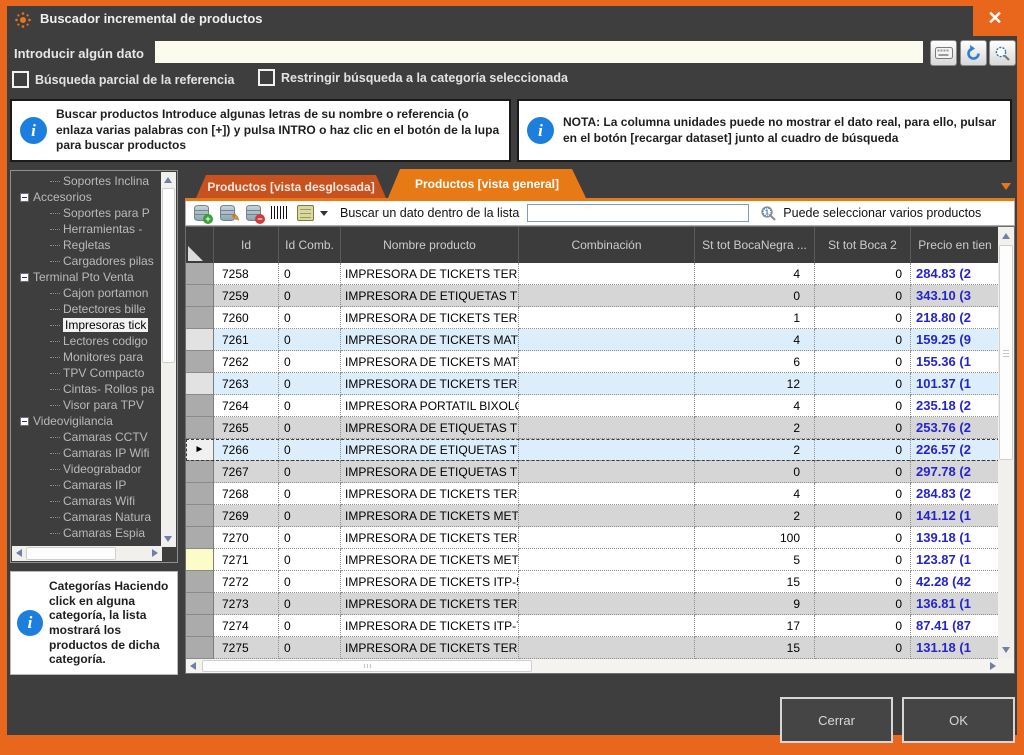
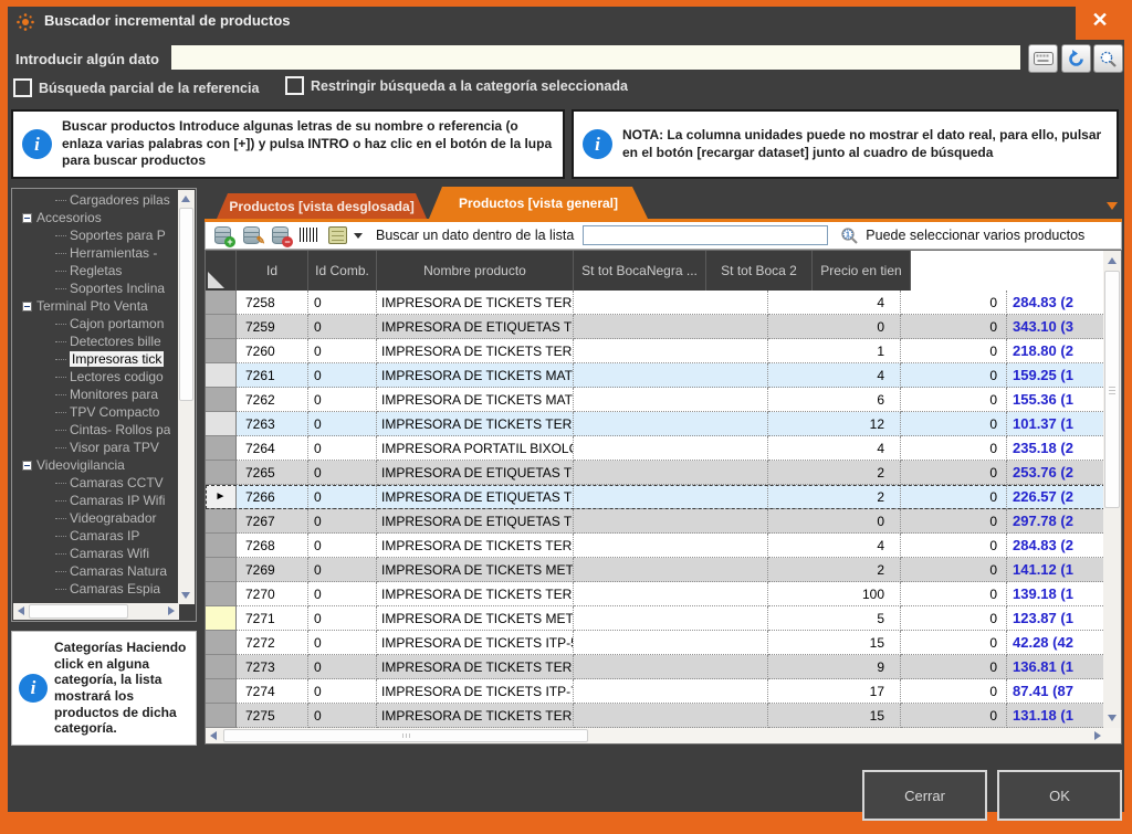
  Buscador incremental de productos
  ✕
  Introducir algún dato
  Búsqueda parcial de la referencia
  Restringir búsqueda a la categoría seleccionada
  i
  Buscar productos Introduce algunas letras de su nombre o referencia (o enlaza varias palabras con [+]) y pulsa INTRO o haz clic en el botón de la lupa para buscar productos
  i
  NOTA: La columna unidades puede no mostrar el dato real, para ello, pulsar en el botón [recargar dataset] junto al cuadro de búsqueda
- Soportes Inclina
+ Cargadores pilas
  Accesorios
  Soportes para P
  Herramientas -
  Regletas
- Cargadores pilas
+ Soportes Inclina
  Terminal Pto Venta
  Cajon portamon
  Detectores bille
  Impresoras tick
  Lectores codigo
  Monitores para
  TPV Compacto
  Cintas- Rollos pa
  Visor para TPV
  Videovigilancia
  Camaras CCTV
  Camaras IP Wifi
  Videograbador
  Camaras IP
  Camaras Wifi
  Camaras Natura
  Camaras Espia
  i
  Categorías Haciendo click en alguna categoría, la lista mostrará los productos de dicha categoría.
  Productos [vista desglosada]
  Productos [vista general]
  +
  ✎
  −
  Buscar un dato dentro de la lista
  Puede seleccionar varios productos
  Id
  Id Comb.
  Nombre producto
- Combinación
  St tot BocaNegra ...
  St tot Boca 2
  Precio en tien
  7258
  0
  IMPRESORA DE TICKETS TER
  4
  0
  284.83 (2
  7259
  0
  IMPRESORA DE ETIQUETAS T
  0
  0
  343.10 (3
  7260
  0
  IMPRESORA DE TICKETS TER
  1
  0
  218.80 (2
  7261
  0
  IMPRESORA DE TICKETS MAT
  4
  0
- 159.25 (9
+ 159.25 (1
  7262
  0
  IMPRESORA DE TICKETS MAT
  6
  0
  155.36 (1
  7263
  0
  IMPRESORA DE TICKETS TER
  12
  0
  101.37 (1
  7264
  0
  IMPRESORA PORTATIL BIXOL
  4
  0
  235.18 (2
  7265
  0
  IMPRESORA DE ETIQUETAS T
  2
  0
  253.76 (2
  ►
  7266
  0
  IMPRESORA DE ETIQUETAS T
  2
  0
  226.57 (2
  7267
  0
  IMPRESORA DE ETIQUETAS T
  0
  0
  297.78 (2
  7268
  0
  IMPRESORA DE TICKETS TER
  4
  0
  284.83 (2
  7269
  0
  IMPRESORA DE TICKETS MET
  2
  0
  141.12 (1
  7270
  0
  IMPRESORA DE TICKETS TER
  100
  0
  139.18 (1
  7271
  0
  IMPRESORA DE TICKETS MET
  5
  0
  123.87 (1
  7272
  0
  IMPRESORA DE TICKETS ITP-
  15
  0
  42.28 (42
  7273
  0
  IMPRESORA DE TICKETS TER
  9
  0
  136.81 (1
  7274
  0
  IMPRESORA DE TICKETS ITP-
  17
  0
  87.41 (87
  7275
  0
  IMPRESORA DE TICKETS TER
  15
  0
  131.18 (1
  Cerrar
  OK
